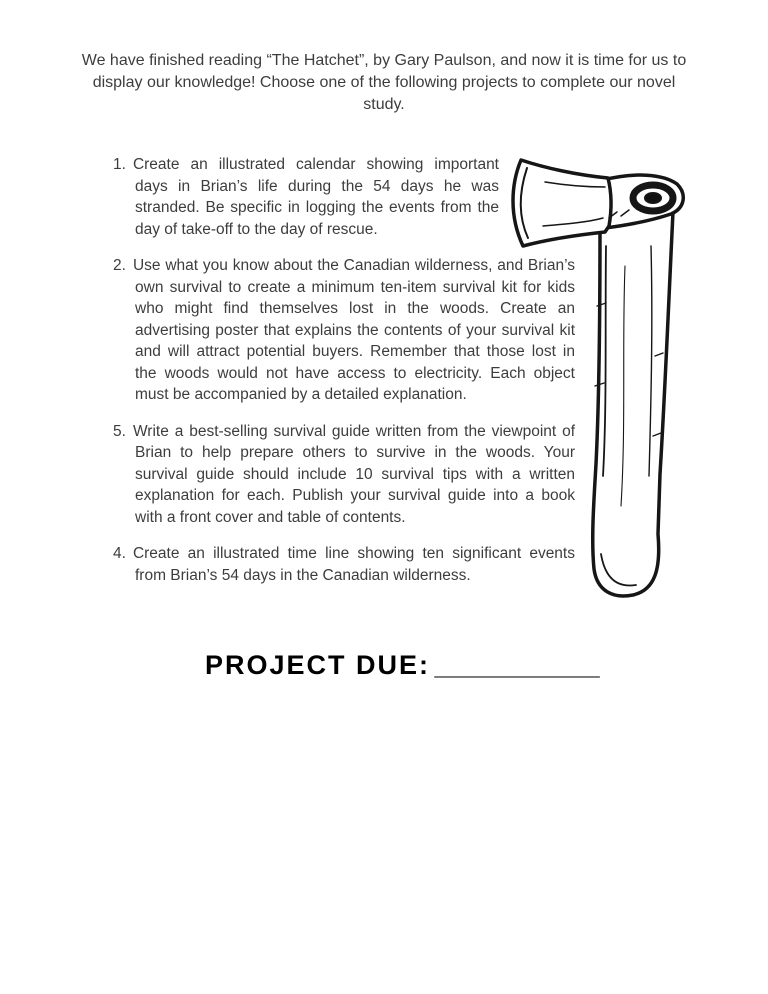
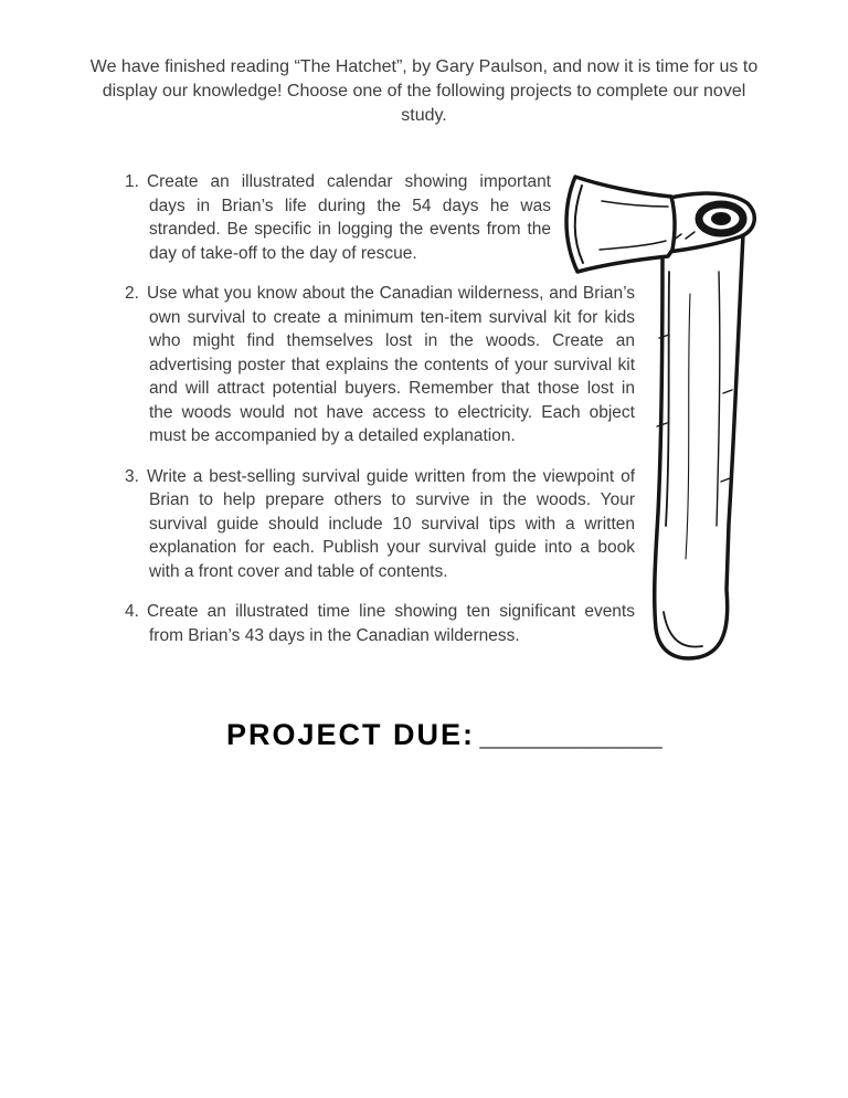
  We have finished reading “The Hatchet”, by Gary Paulson, and now it is time for us to display our knowledge! Choose one of the following projects to complete our novel study.
  1. Create an illustrated calendar showing important days in Brian’s life during the 54 days he was stranded. Be specific in logging the events from the day of take-off to the day of rescue.
  2. Use what you know about the Canadian wilderness, and Brian’s own survival to create a minimum ten-item survival kit for kids who might find themselves lost in the woods. Create an advertising poster that explains the contents of your survival kit and will attract potential buyers. Remember that those lost in the woods would not have access to electricity. Each object must be accompanied by a detailed explanation.
- 5. Write a best-selling survival guide written from the viewpoint of Brian to help prepare others to survive in the woods. Your survival guide should include 10 survival tips with a written explanation for each. Publish your survival guide into a book with a front cover and table of contents.
+ 3. Write a best-selling survival guide written from the viewpoint of Brian to help prepare others to survive in the woods. Your survival guide should include 10 survival tips with a written explanation for each. Publish your survival guide into a book with a front cover and table of contents.
- 4. Create an illustrated time line showing ten significant events from Brian’s 54 days in the Canadian wilderness.
+ 4. Create an illustrated time line showing ten significant events from Brian’s 43 days in the Canadian wilderness.
  PROJECT DUE: ___________
